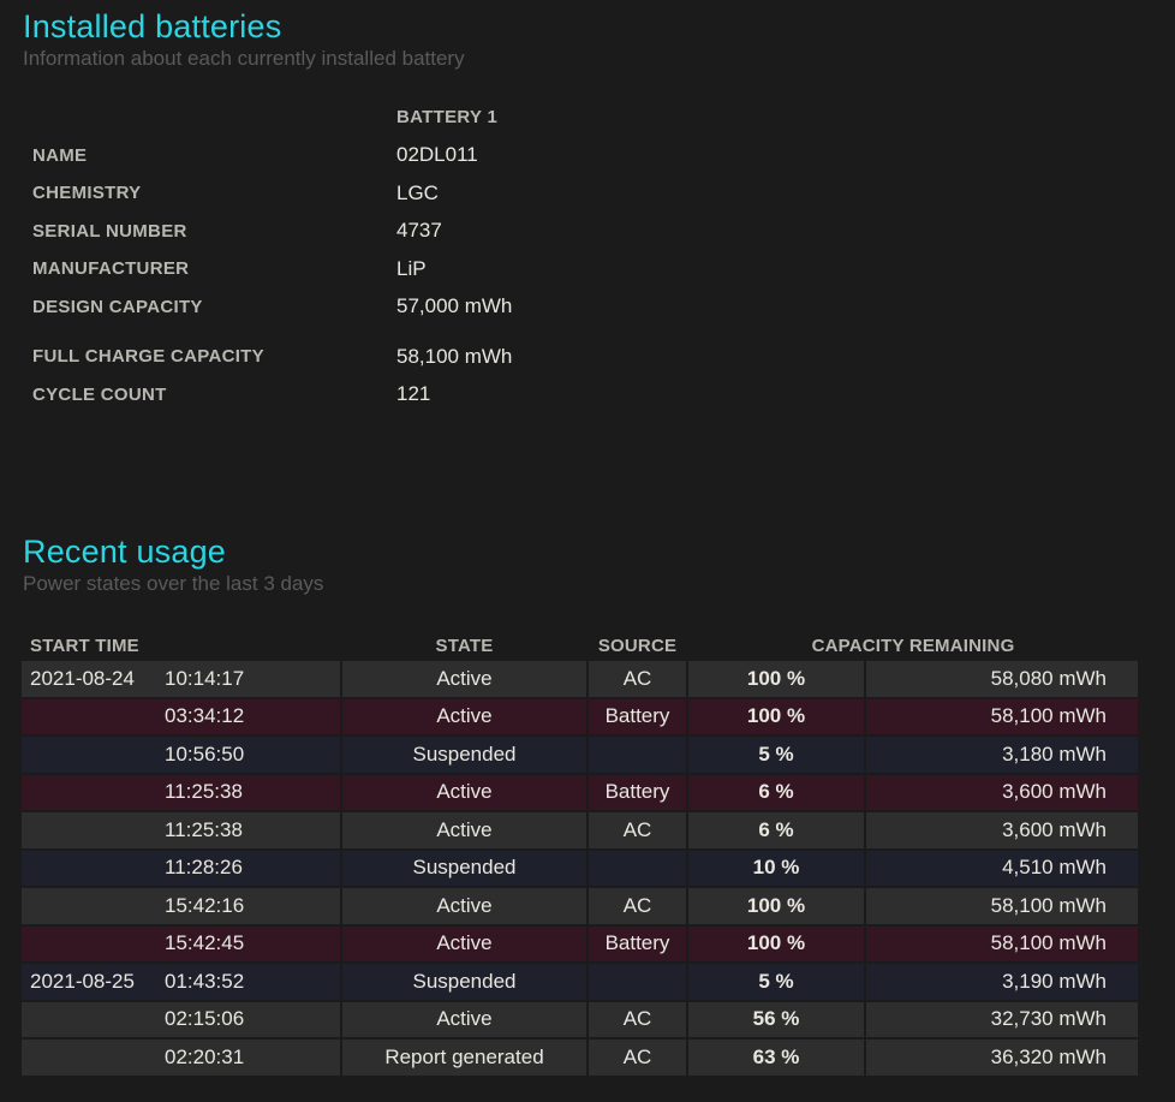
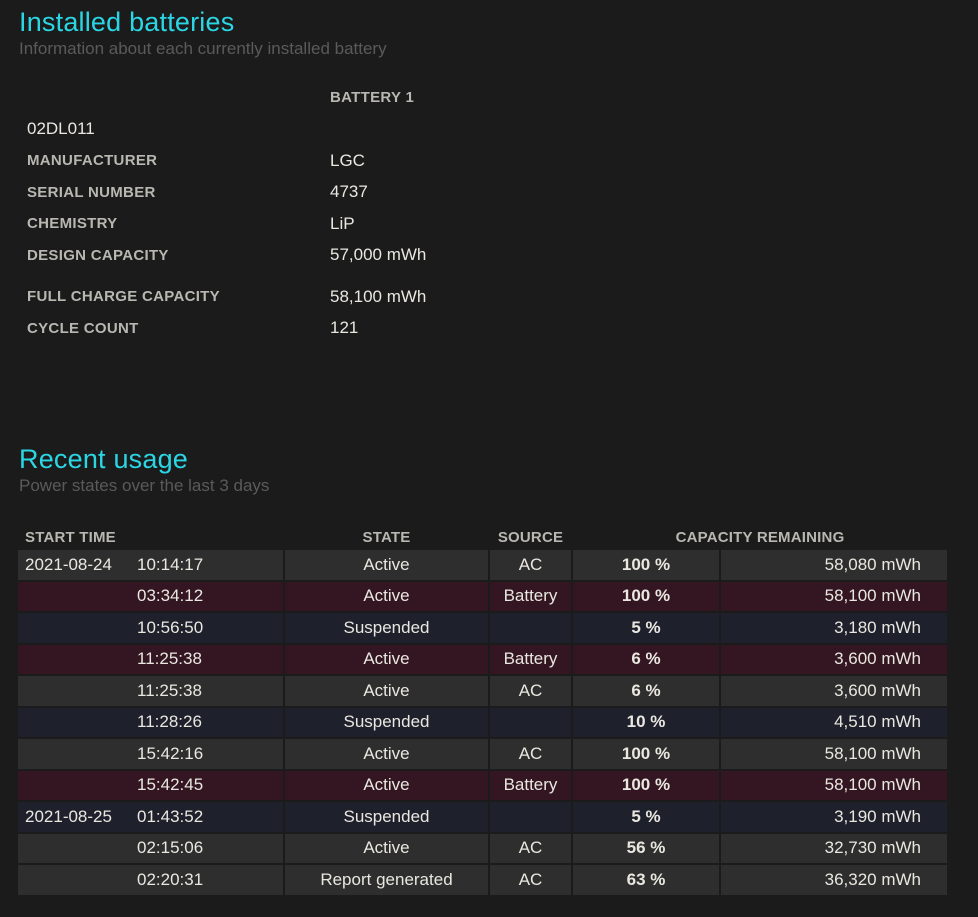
  Installed batteries
  Information about each currently installed battery
  BATTERY 1
- NAME
  02DL011
- CHEMISTRY
+ MANUFACTURER
  LGC
  SERIAL NUMBER
  4737
- MANUFACTURER
+ CHEMISTRY
  LiP
  DESIGN CAPACITY
  57,000 mWh
  FULL CHARGE CAPACITY
  58,100 mWh
  CYCLE COUNT
  121
  Recent usage
  Power states over the last 3 days
  START TIME	STATE	SOURCE	CAPACITY REMAINING
  2021-08-24 10:14:17	Active	AC	100 %	58,080 mWh
  03:34:12	Active	Battery	100 %	58,100 mWh
  10:56:50	Suspended		5 %	3,180 mWh
  11:25:38	Active	Battery	6 %	3,600 mWh
  11:25:38	Active	AC	6 %	3,600 mWh
  11:28:26	Suspended		10 %	4,510 mWh
  15:42:16	Active	AC	100 %	58,100 mWh
  15:42:45	Active	Battery	100 %	58,100 mWh
  2021-08-25 01:43:52	Suspended		5 %	3,190 mWh
  02:15:06	Active	AC	56 %	32,730 mWh
  02:20:31	Report generated	AC	63 %	36,320 mWh
